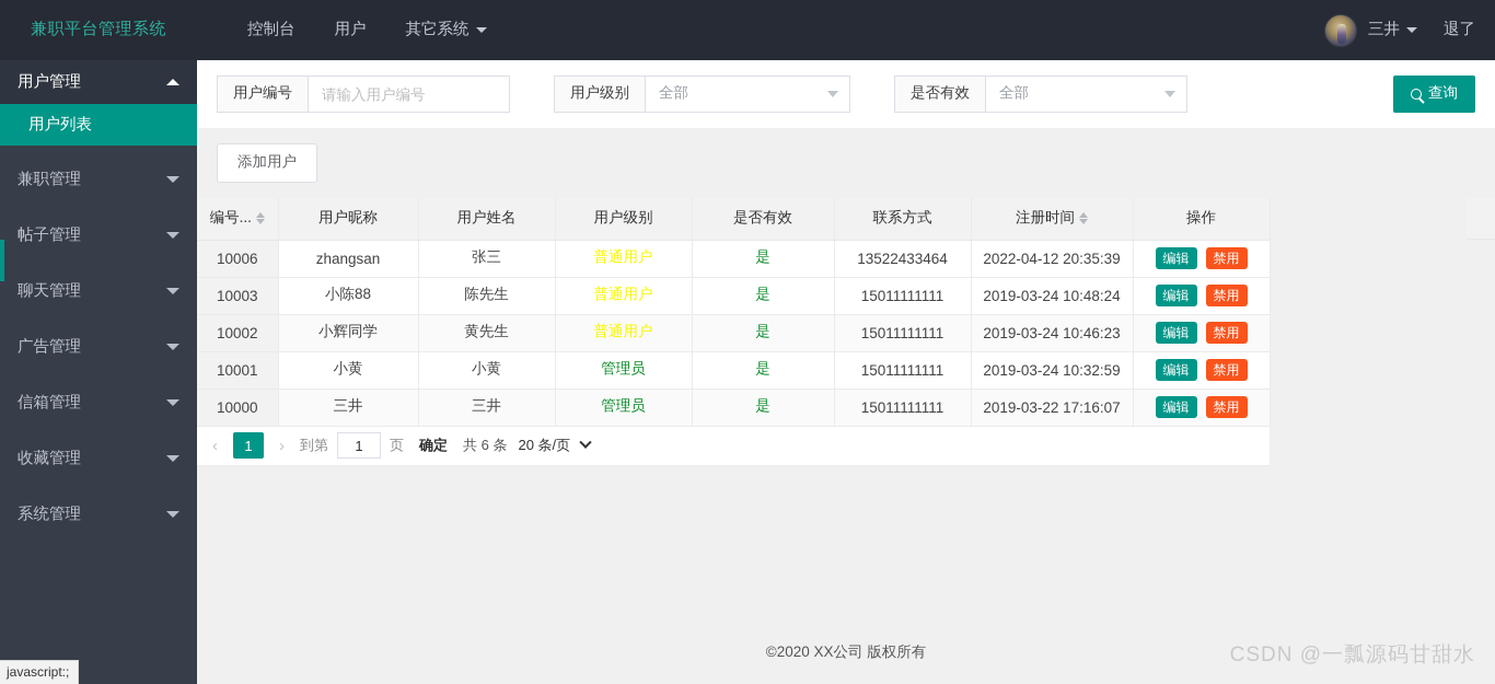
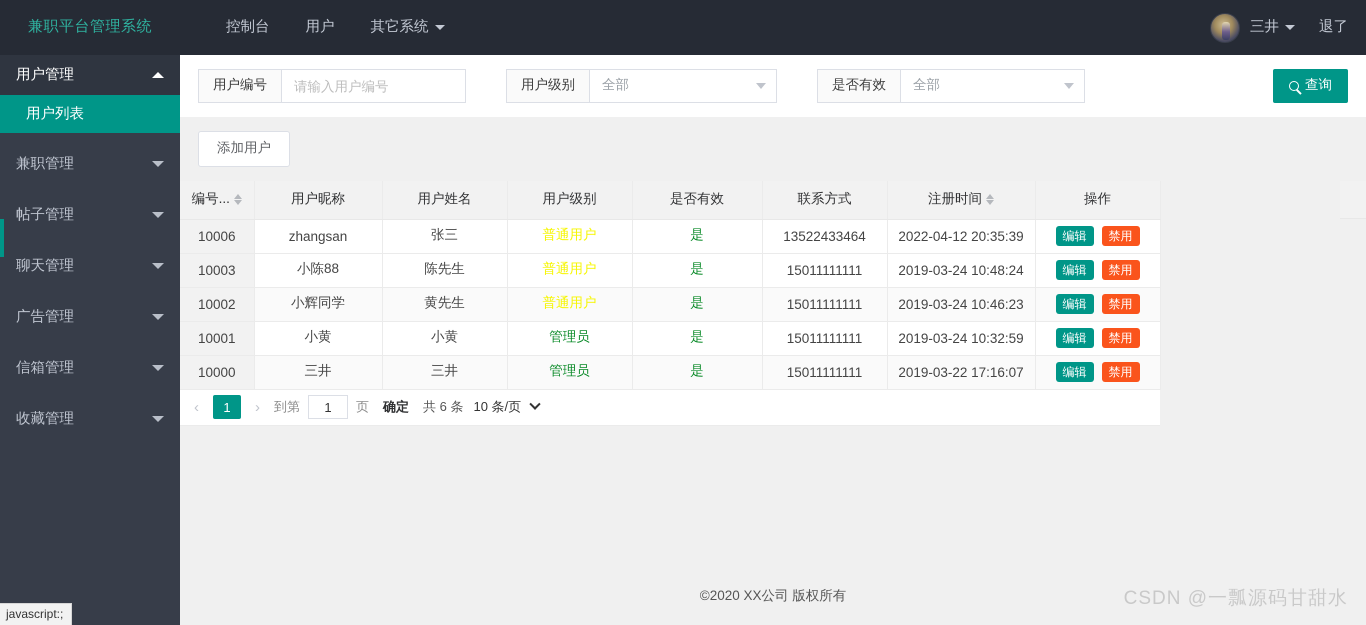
  兼职平台管理系统
  控制台
  用户
  其它系统
  三井
  退了
  用户管理
  用户列表
  兼职管理
  帖子管理
  聊天管理
  广告管理
  信箱管理
  收藏管理
- 系统管理
  用户编号
  请输入用户编号
  用户级别
  全部
  是否有效
  全部
  查询
  添加用户
  编号...	用户昵称	用户姓名	用户级别	是否有效	联系方式	注册时间	操作
  10006	zhangsan	张三	普通用户	是	13522433464	2022-04-12 20:35:39	编辑 禁用
  10003	小陈88	陈先生	普通用户	是	15011111111	2019-03-24 10:48:24	编辑 禁用
  10002	小辉同学	黄先生	普通用户	是	15011111111	2019-03-24 10:46:23	编辑 禁用
  10001	小黄	小黄	管理员	是	15011111111	2019-03-24 10:32:59	编辑 禁用
  10000	三井	三井	管理员	是	15011111111	2019-03-22 17:16:07	编辑 禁用
  ‹
  1
  ›
  到第
  1
  页
  确定
  共 6 条
- 20 条/页
+ 10 条/页
  ©2020 XX公司 版权所有
  CSDN @一瓢源码甘甜水
  javascript:;
